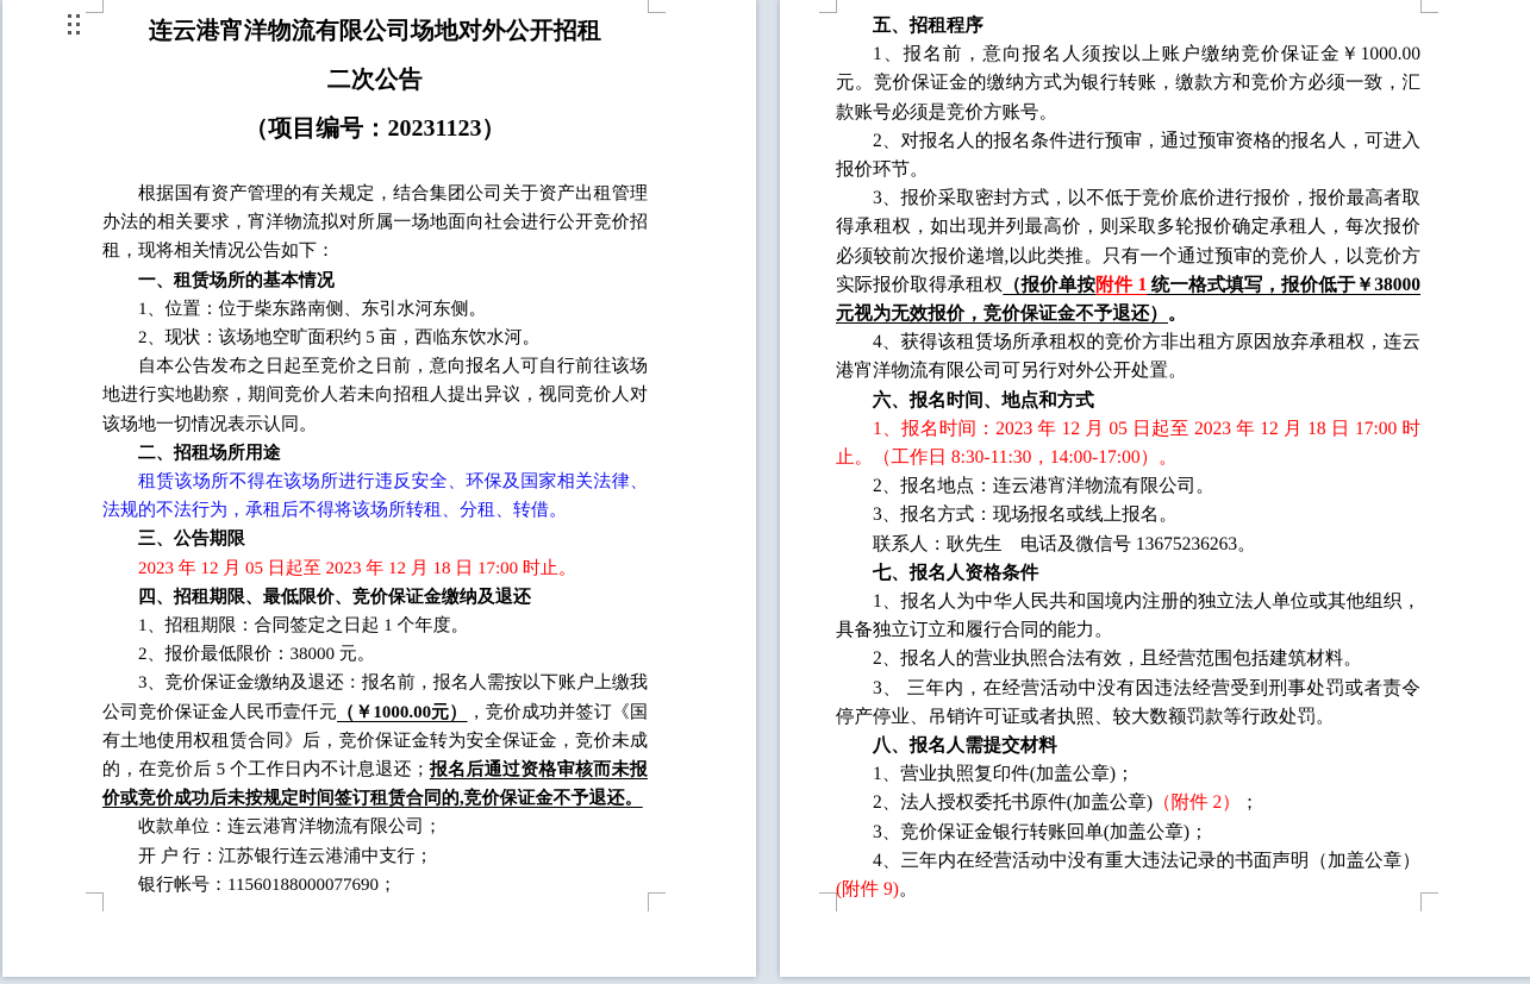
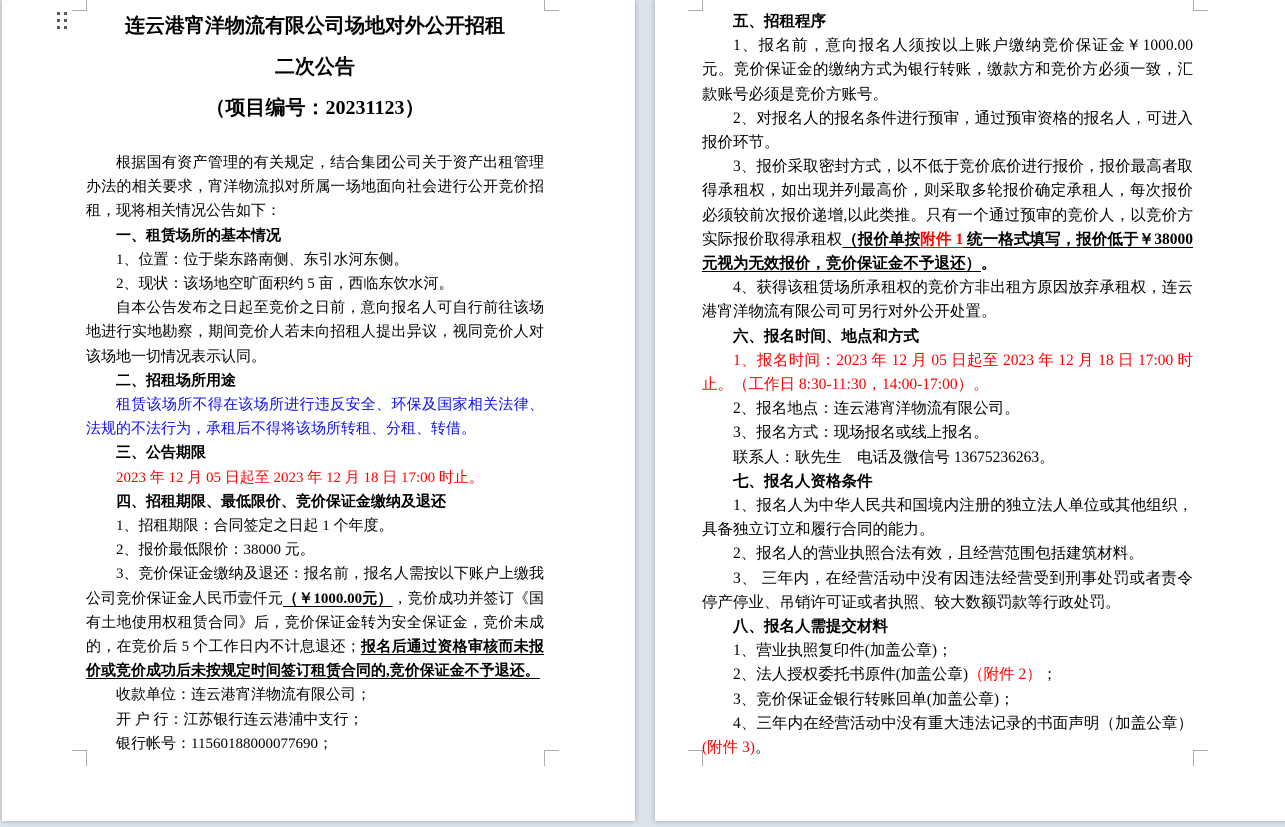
  连云港宵洋物流有限公司场地对外公开招租
  二次公告
  （项目编号：20231123）
  根据国有资产管理的有关规定，结合集团公司关于资产出租管理办法的相关要求，宵洋物流拟对所属一场地面向社会进行公开竞价招租，现将相关情况公告如下：
  一、租赁场所的基本情况
  1、位置：位于柴东路南侧、东引水河东侧。
  2、现状：该场地空旷面积约 5 亩，西临东饮水河。
  自本公告发布之日起至竞价之日前，意向报名人可自行前往该场地进行实地勘察，期间竞价人若未向招租人提出异议，视同竞价人对该场地一切情况表示认同。
  二、招租场所用途
  租赁该场所不得在该场所进行违反安全、环保及国家相关法律、法规的不法行为，承租后不得将该场所转租、分租、转借。
  三、公告期限
  2023 年 12 月 05 日起至 2023 年 12 月 18 日 17:00 时止。
  四、招租期限、最低限价、竞价保证金缴纳及退还
  1、招租期限：合同签定之日起 1 个年度。
  2、报价最低限价：38000 元。
  3、竞价保证金缴纳及退还：报名前，报名人需按以下账户上缴我公司竞价保证金人民币壹仟元（￥1000.00元），竞价成功并签订《国有土地使用权租赁合同》后，竞价保证金转为安全保证金，竞价未成的，在竞价后 5 个工作日内不计息退还；报名后通过资格审核而未报价或竞价成功后未按规定时间签订租赁合同的,竞价保证金不予退还。
  收款单位：连云港宵洋物流有限公司；
  开 户 行：江苏银行连云港浦中支行；
  银行帐号：11560188000077690；
  五、招租程序
  1、报名前，意向报名人须按以上账户缴纳竞价保证金￥1000.00元。竞价保证金的缴纳方式为银行转账，缴款方和竞价方必须一致，汇款账号必须是竞价方账号。
  2、对报名人的报名条件进行预审，通过预审资格的报名人，可进入报价环节。
  3、报价采取密封方式，以不低于竞价底价进行报价，报价最高者取得承租权，如出现并列最高价，则采取多轮报价确定承租人，每次报价必须较前次报价递增,以此类推。只有一个通过预审的竞价人，以竞价方实际报价取得承租权（报价单按附件 1 统一格式填写，报价低于￥38000 元视为无效报价，竞价保证金不予退还）。
  4、获得该租赁场所承租权的竞价方非出租方原因放弃承租权，连云港宵洋物流有限公司可另行对外公开处置。
  六、报名时间、地点和方式
  1、报名时间：2023 年 12 月 05 日起至 2023 年 12 月 18 日 17:00 时止。（工作日 8:30-11:30，14:00-17:00）。
  2、报名地点：连云港宵洋物流有限公司。
  3、报名方式：现场报名或线上报名。
  联系人：耿先生 电话及微信号 13675236263。
  七、报名人资格条件
  1、报名人为中华人民共和国境内注册的独立法人单位或其他组织，具备独立订立和履行合同的能力。
  2、报名人的营业执照合法有效，且经营范围包括建筑材料。
  3、 三年内，在经营活动中没有因违法经营受到刑事处罚或者责令停产停业、吊销许可证或者执照、较大数额罚款等行政处罚。
  八、报名人需提交材料
  1、营业执照复印件(加盖公章)；
  2、法人授权委托书原件(加盖公章)（附件 2）；
  3、竞价保证金银行转账回单(加盖公章)；
- 4、三年内在经营活动中没有重大违法记录的书面声明（加盖公章）(附件 9)。
+ 4、三年内在经营活动中没有重大违法记录的书面声明（加盖公章）(附件 3)。
